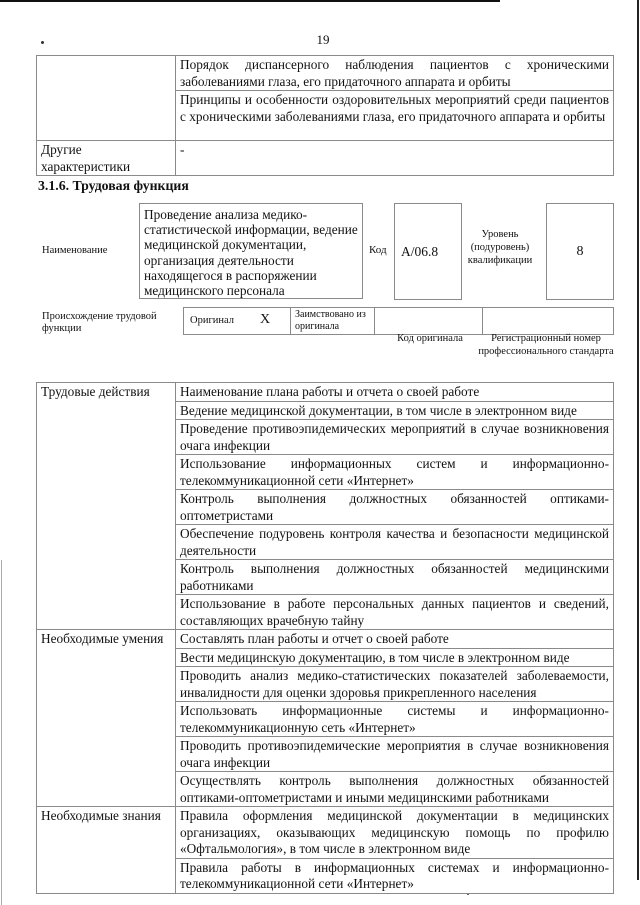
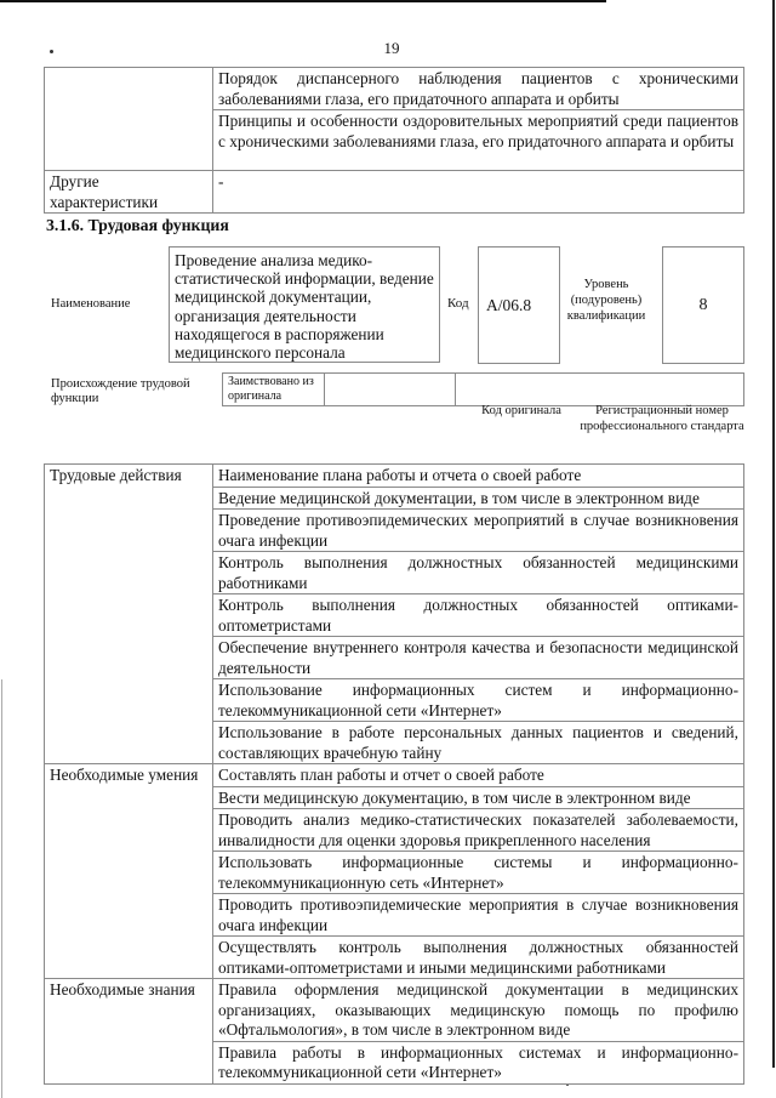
  19
  	Порядок диспансерного наблюдения пациентов с хроническими заболеваниями глаза, его придаточного аппарата и орбиты
  Принципы и особенности оздоровительных мероприятий среди пациентов с хроническими заболеваниями глаза, его придаточного аппарата и орбиты
  Другие характеристики	-
  3.1.6. Трудовая функция
  Наименование
  Проведение анализа медико-статистической информации, ведение медицинской документации, организация деятельности находящегося в распоряжении медицинского персонала
  Код
  A/06.8
  Уровень (подуровень) квалификации
  8
  Происхождение трудовой функции
- Оригинал
- X
  Заимствовано из оригинала
  Код оригинала
  Регистрационный номер профессионального стандарта
  Трудовые действия	Наименование плана работы и отчета о своей работе
  Ведение медицинской документации, в том числе в электронном виде
  Проведение противоэпидемических мероприятий в случае возникновения очага инфекции
- Использование информационных систем и информационно-телекоммуникационной сети «Интернет»
+ Контроль выполнения должностных обязанностей медицинскими работниками
  Контроль выполнения должностных обязанностей оптиками-оптометристами
- Обеспечение подуровень контроля качества и безопасности медицинской деятельности
+ Обеспечение внутреннего контроля качества и безопасности медицинской деятельности
- Контроль выполнения должностных обязанностей медицинскими работниками
+ Использование информационных систем и информационно-телекоммуникационной сети «Интернет»
  Использование в работе персональных данных пациентов и сведений, составляющих врачебную тайну
  Необходимые умения	Составлять план работы и отчет о своей работе
  Вести медицинскую документацию, в том числе в электронном виде
  Проводить анализ медико-статистических показателей заболеваемости, инвалидности для оценки здоровья прикрепленного населения
  Использовать информационные системы и информационно-телекоммуникационную сеть «Интернет»
  Проводить противоэпидемические мероприятия в случае возникновения очага инфекции
  Осуществлять контроль выполнения должностных обязанностей оптиками-оптометристами и иными медицинскими работниками
  Необходимые знания	Правила оформления медицинской документации в медицинских организациях, оказывающих медицинскую помощь по профилю «Офтальмология», в том числе в электронном виде
  Правила работы в информационных системах и информационно-телекоммуникационной сети «Интернет»
